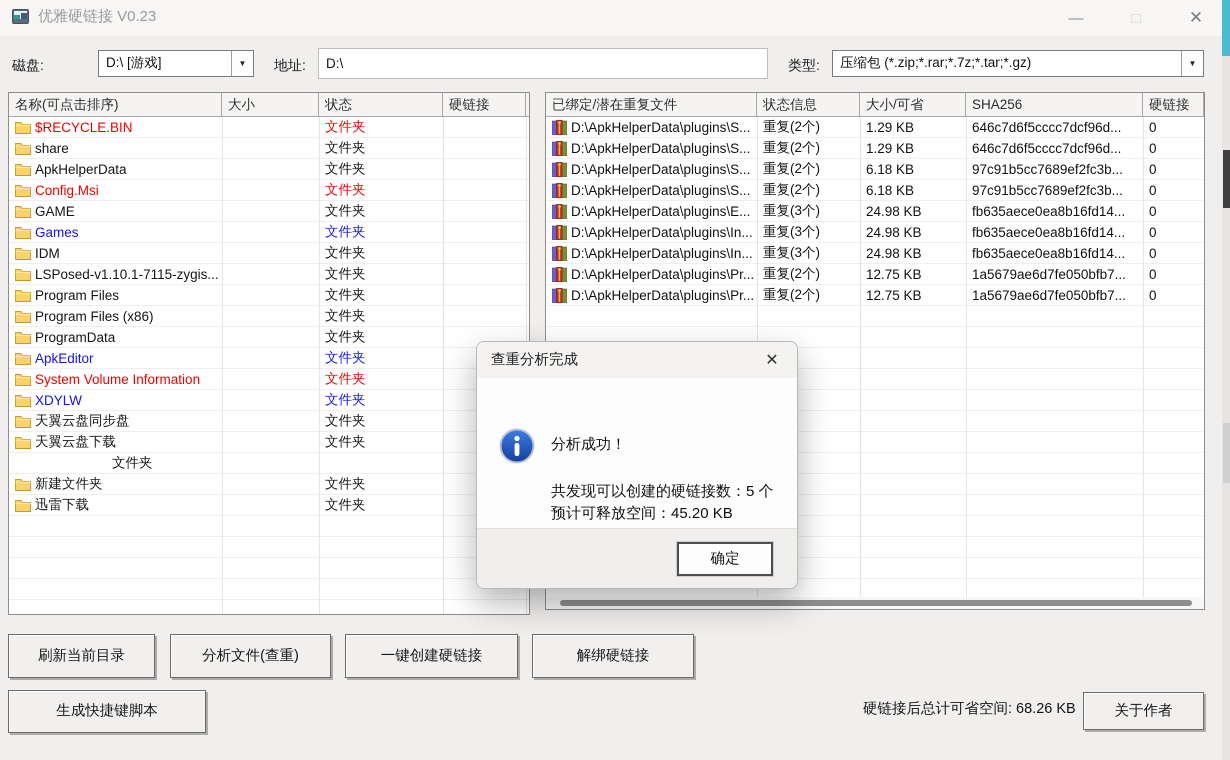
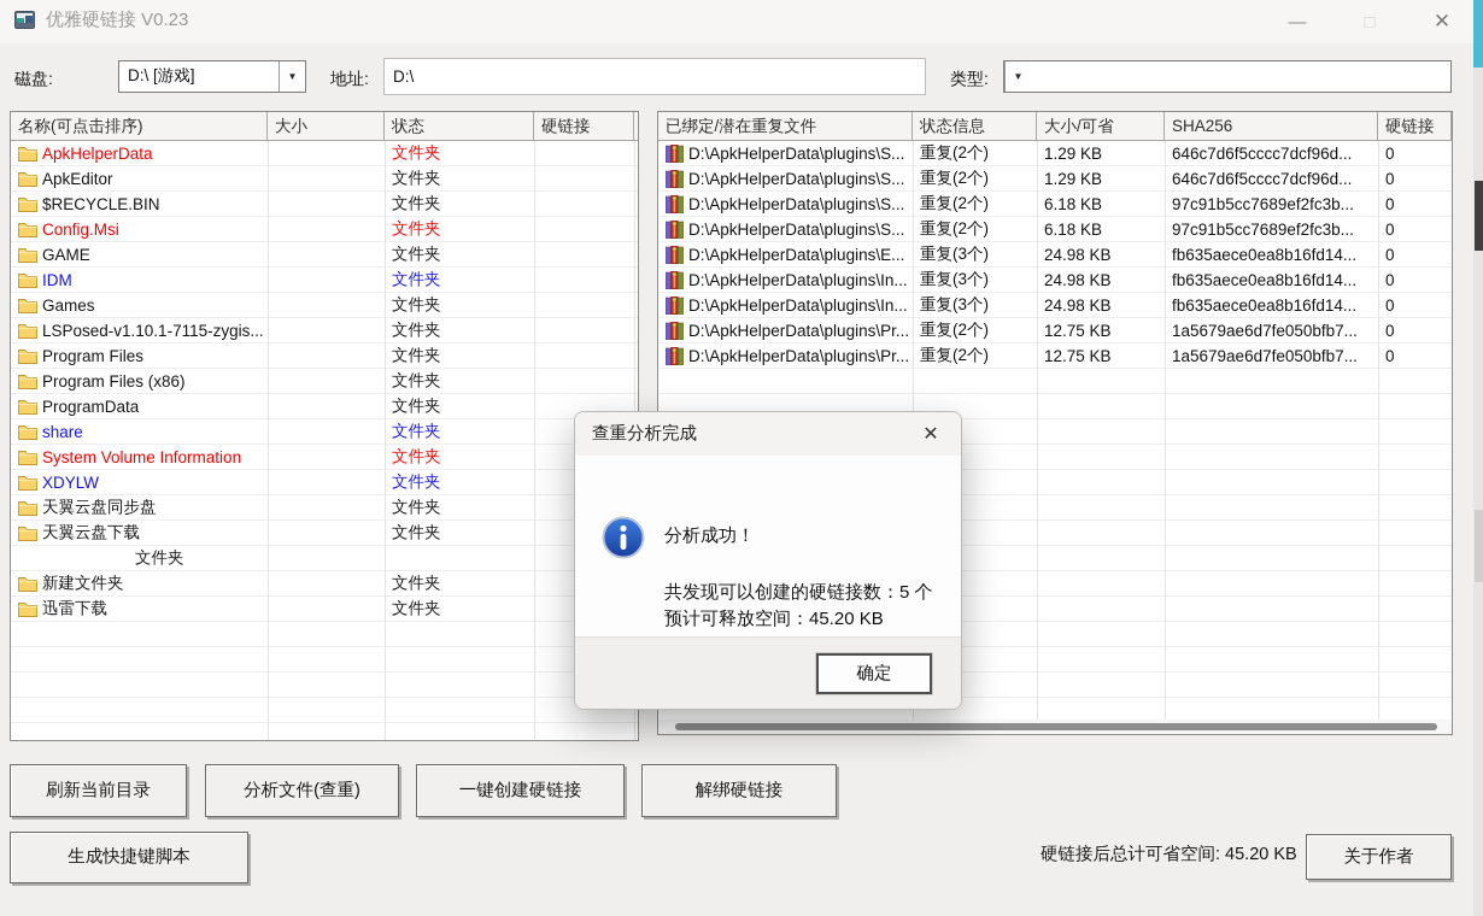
  优雅硬链接 V0.23
  —
  □
  ✕
  磁盘:
  D:\ [游戏]
  ▼
  地址:
  D:\
  类型:
- 压缩包 (*.zip;*.rar;*.7z;*.tar;*.gz)
  ▼
  名称(可点击排序)
  大小
  状态
  硬链接
- $RECYCLE.BIN
+ ApkHelperData
  文件夹
- share
+ ApkEditor
  文件夹
- ApkHelperData
+ $RECYCLE.BIN
  文件夹
  Config.Msi
  文件夹
  GAME
  文件夹
- Games
+ IDM
  文件夹
- IDM
+ Games
  文件夹
  LSPosed-v1.10.1-7115-zygis...
  文件夹
  Program Files
  文件夹
  Program Files (x86)
  文件夹
  ProgramData
  文件夹
- ApkEditor
+ share
  文件夹
  System Volume Information
  文件夹
  XDYLW
  文件夹
  天翼云盘同步盘
  文件夹
  天翼云盘下载
  文件夹
  文件夹
  新建文件夹
  文件夹
  迅雷下载
  文件夹
  已绑定/潜在重复文件
  状态信息
  大小/可省
  SHA256
  硬链接
  D:\ApkHelperData\plugins\S...
  重复(2个)
  1.29 KB
  646c7d6f5cccc7dcf96d...
  0
  D:\ApkHelperData\plugins\S...
  重复(2个)
  1.29 KB
  646c7d6f5cccc7dcf96d...
  0
  D:\ApkHelperData\plugins\S...
  重复(2个)
  6.18 KB
  97c91b5cc7689ef2fc3b...
  0
  D:\ApkHelperData\plugins\S...
  重复(2个)
  6.18 KB
  97c91b5cc7689ef2fc3b...
  0
  D:\ApkHelperData\plugins\E...
  重复(3个)
  24.98 KB
  fb635aece0ea8b16fd14...
  0
  D:\ApkHelperData\plugins\In...
  重复(3个)
  24.98 KB
  fb635aece0ea8b16fd14...
  0
  D:\ApkHelperData\plugins\In...
  重复(3个)
  24.98 KB
  fb635aece0ea8b16fd14...
  0
  D:\ApkHelperData\plugins\Pr...
  重复(2个)
  12.75 KB
  1a5679ae6d7fe050bfb7...
  0
  D:\ApkHelperData\plugins\Pr...
  重复(2个)
  12.75 KB
  1a5679ae6d7fe050bfb7...
  0
  查重分析完成
  ✕
  分析成功！
  共发现可以创建的硬链接数：5 个
  预计可释放空间：45.20 KB
  确定
  刷新当前目录
  分析文件(查重)
  一键创建硬链接
  解绑硬链接
  生成快捷键脚本
- 硬链接后总计可省空间: 68.26 KB
+ 硬链接后总计可省空间: 45.20 KB
  关于作者
